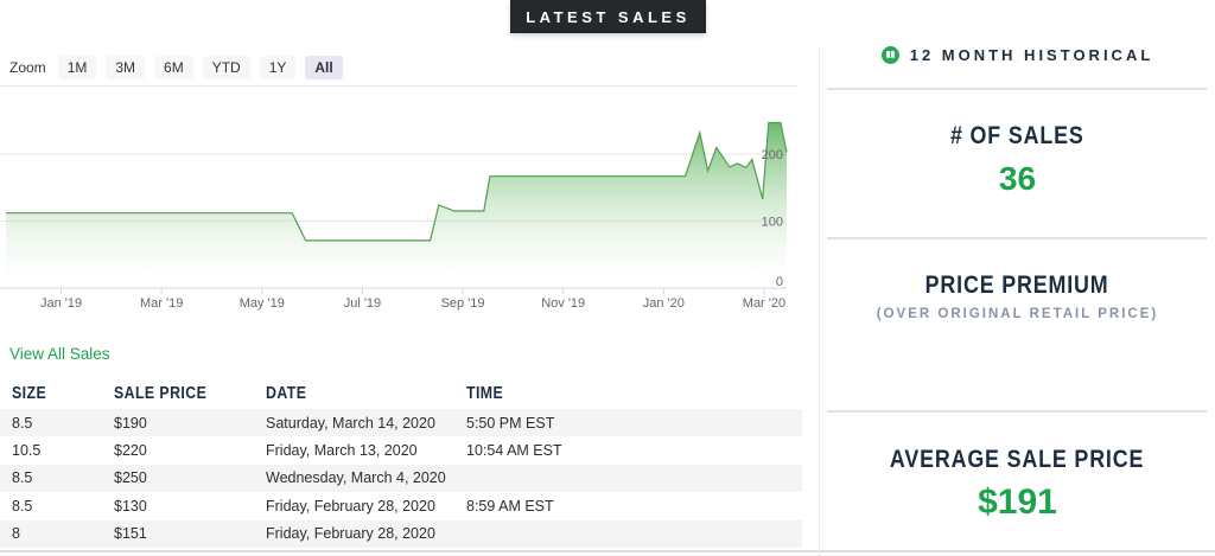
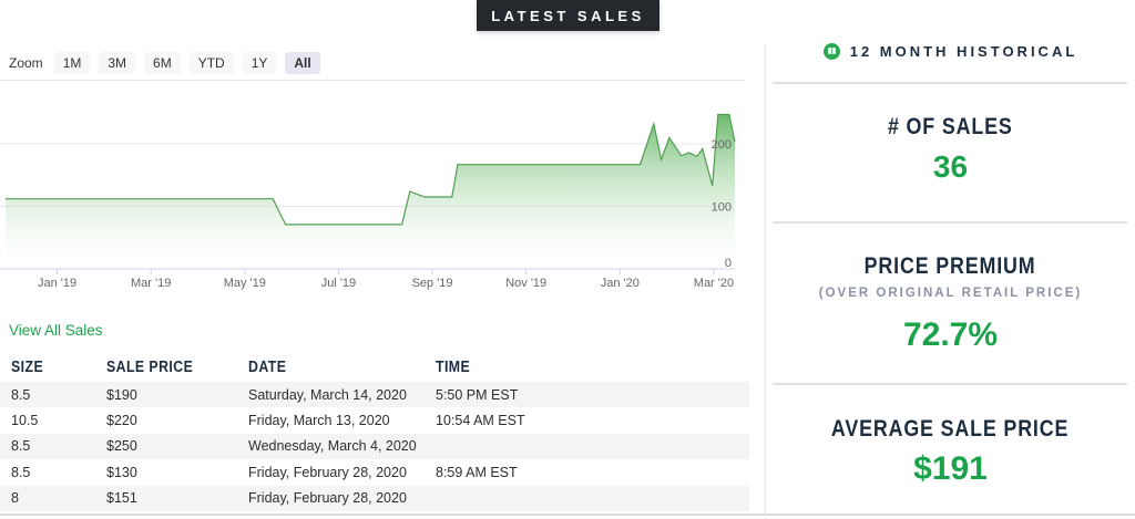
  LATEST SALES
  Zoom
  1M
  3M
  6M
  YTD
  1Y
  All
  Jan '19
  Mar '19
  May '19
  Jul '19
  Sep '19
  Nov '19
  Jan '20
  Mar '20
  0
  100
  200
  View All Sales
  SIZE
  SALE PRICE
  DATE
  TIME
  8.5
  $190
  Saturday, March 14, 2020
  5:50 PM EST
  10.5
  $220
  Friday, March 13, 2020
  10:54 AM EST
  8.5
  $250
  Wednesday, March 4, 2020
  8.5
  $130
  Friday, February 28, 2020
  8:59 AM EST
  8
  $151
  Friday, February 28, 2020
  12 MONTH HISTORICAL
  # OF SALES
  36
  PRICE PREMIUM
  (OVER ORIGINAL RETAIL PRICE)
+ 72.7%
  AVERAGE SALE PRICE
  $191
